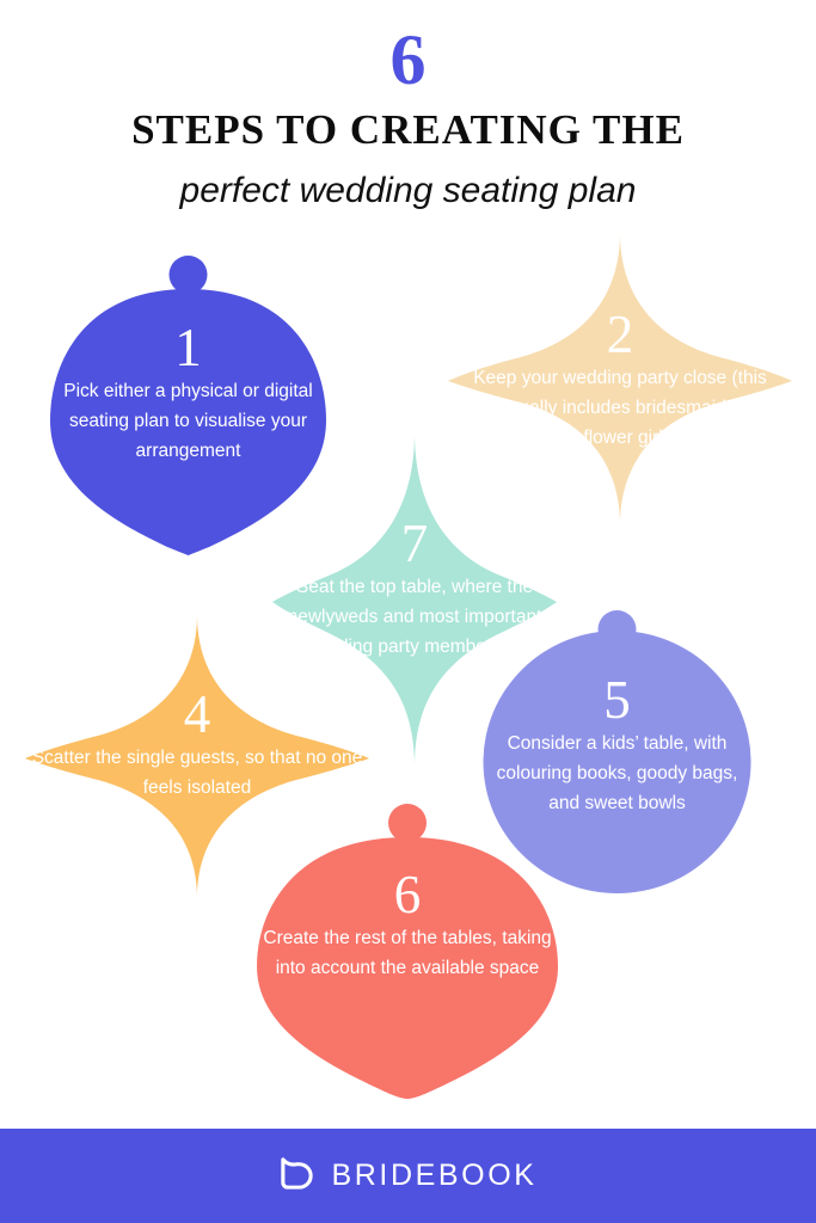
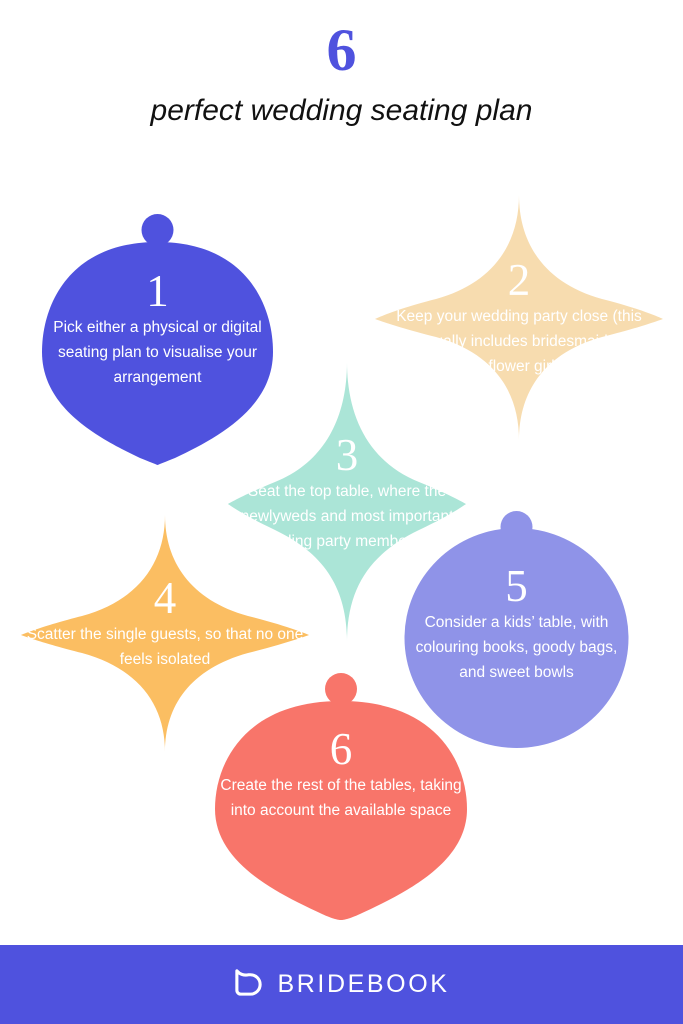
  6
- STEPS TO CREATING THE
  perfect wedding seating plan
  1
  Pick either a physical or digital seating plan to visualise your arrangement
  2
  Keep your wedding party close (this usually includes bridesmaids, groomsmen, flower girls, page boy)
- 7
+ 3
  Seat the top table, where the newlyweds and most important wedding party members sit
  4
  Scatter the single guests, so that no one feels isolated
  5
  Consider a kids’ table, with colouring books, goody bags, and sweet bowls
  6
  Create the rest of the tables, taking into account the available space
  BRIDEBOOK
